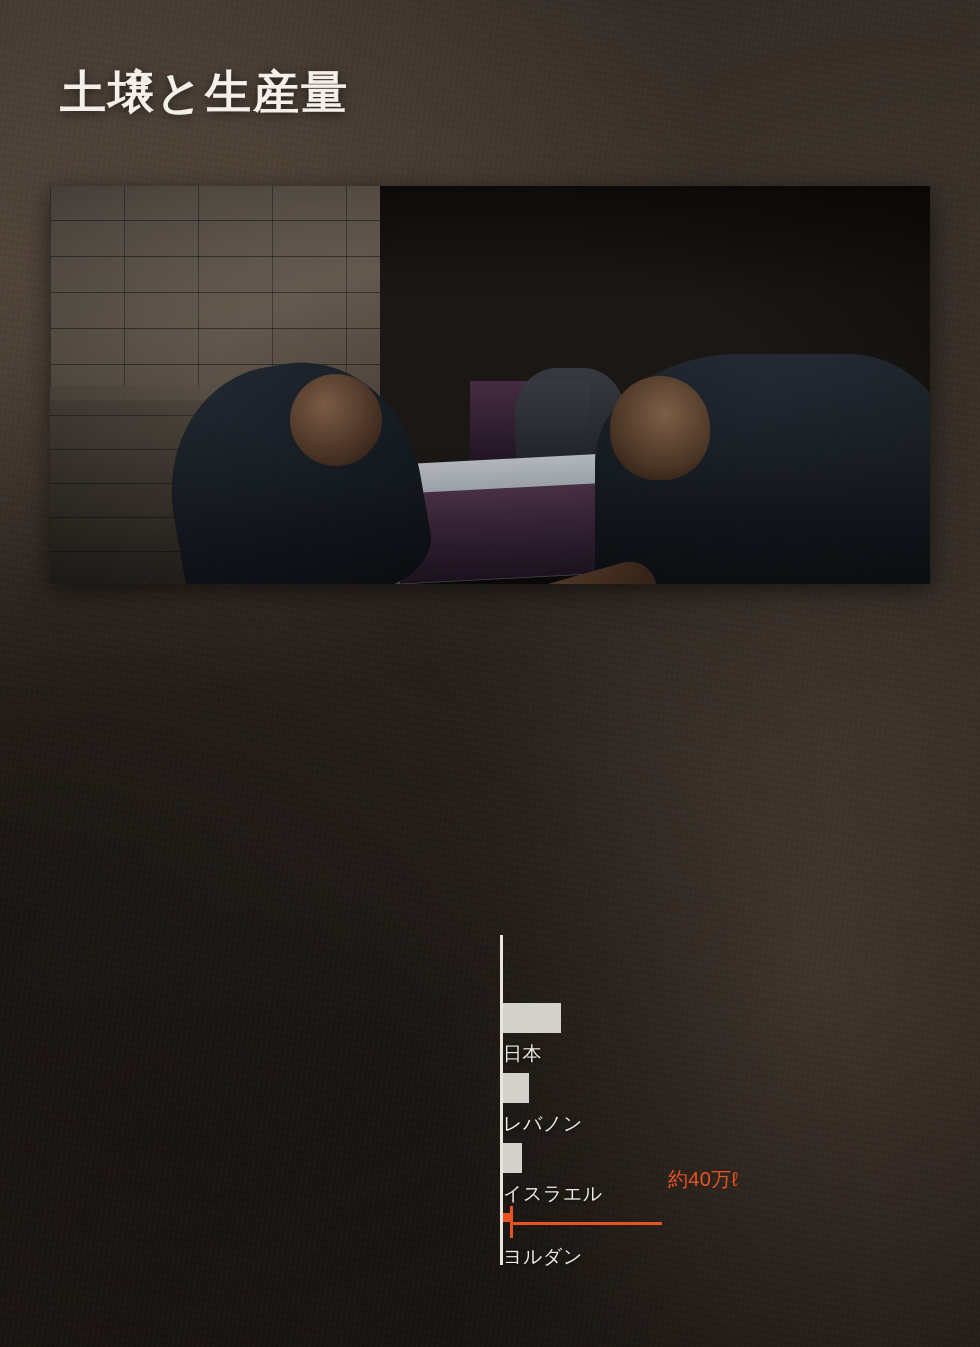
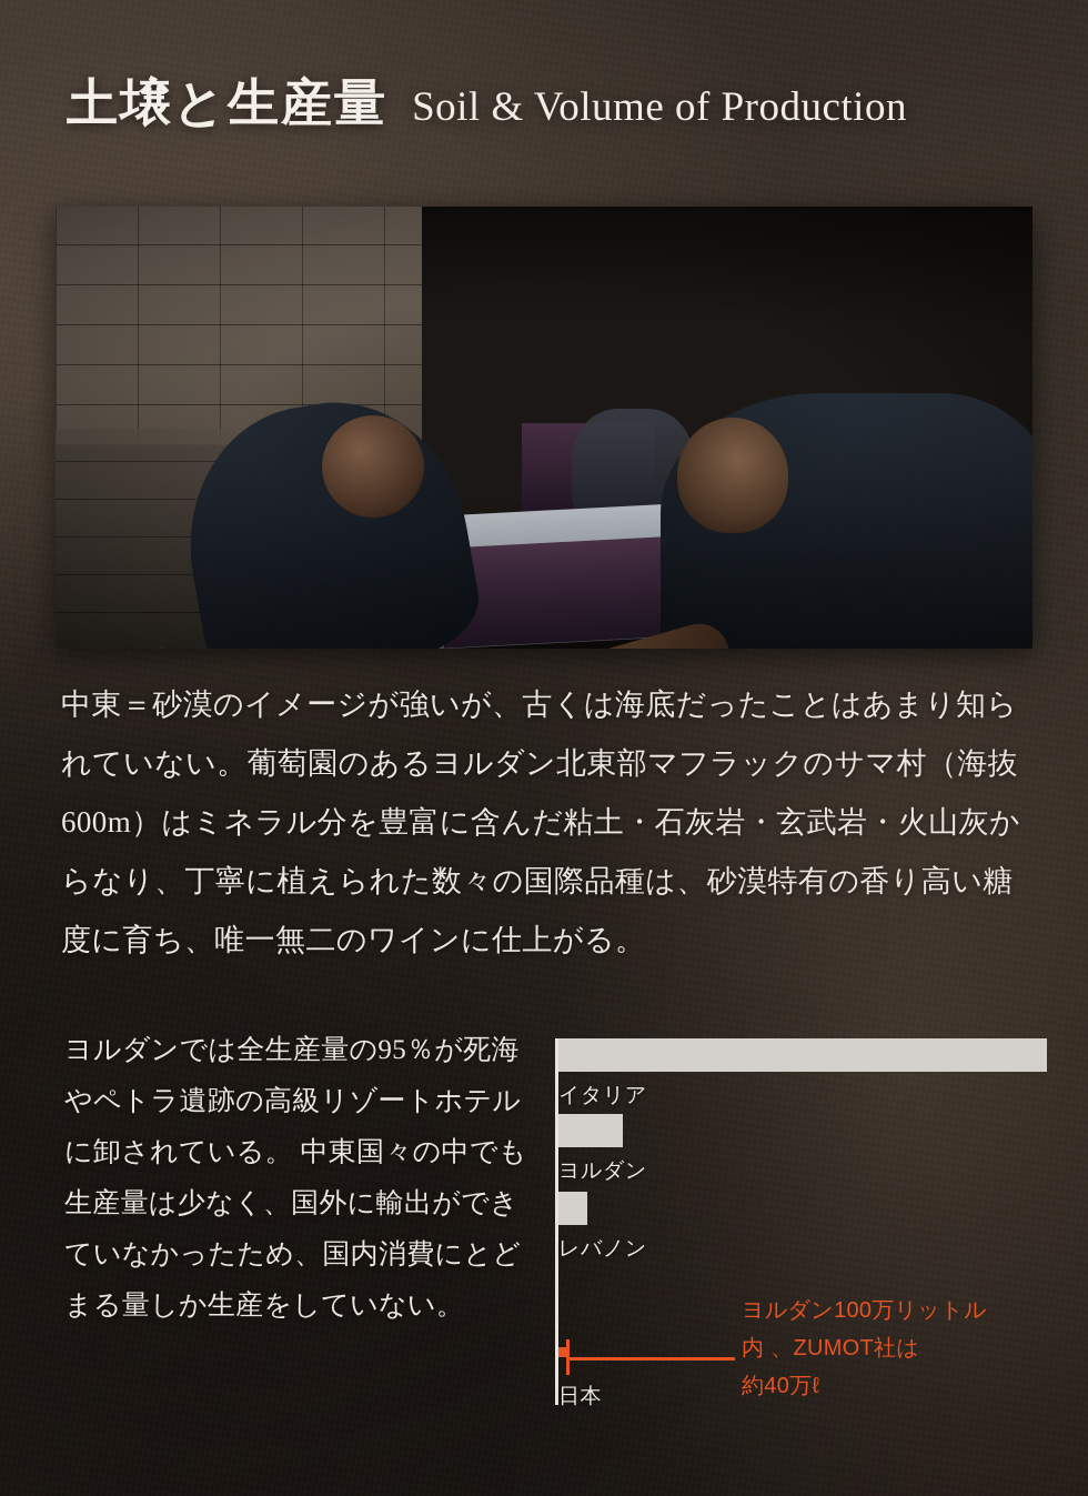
  土壌と生産量
+ Soil & Volume of Production
+ 中東＝砂漠のイメージが強いが、古くは海底だったことはあまり知られていない。葡萄園のあるヨルダン北東部マフラックのサマ村（海抜600m）はミネラル分を豊富に含んだ粘土・石灰岩・玄武岩・火山灰からなり、丁寧に植えられた数々の国際品種は、砂漠特有の香り高い糖度に育ち、唯一無二のワインに仕上がる。
+ ヨルダンでは全生産量の95％が死海やペトラ遺跡の高級リゾートホテルに卸されている。 中東国々の中でも生産量は少なく、国外に輸出ができていなかったため、国内消費にとどまる量しか生産をしていない。
+ イタリア
- 日本
+ ヨルダン
  レバノン
- イスラエル
- ヨルダン
+ 日本
+ ヨルダン100万リットル
+ 内 、ZUMOT社は
  約40万ℓ
